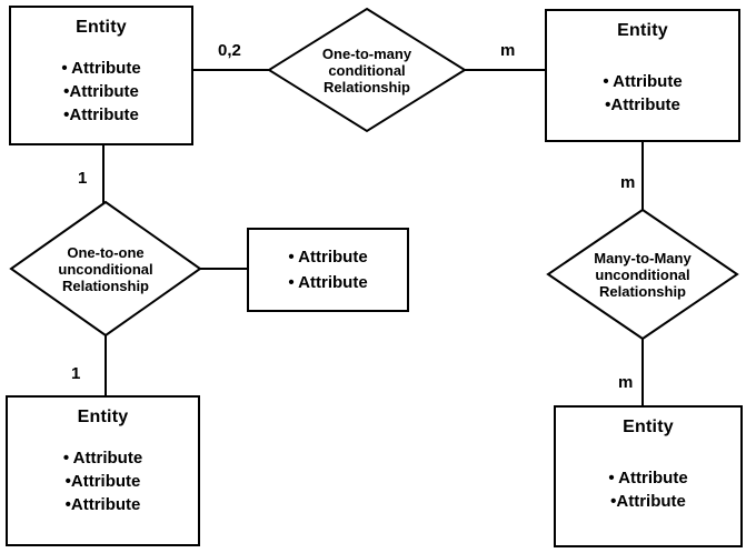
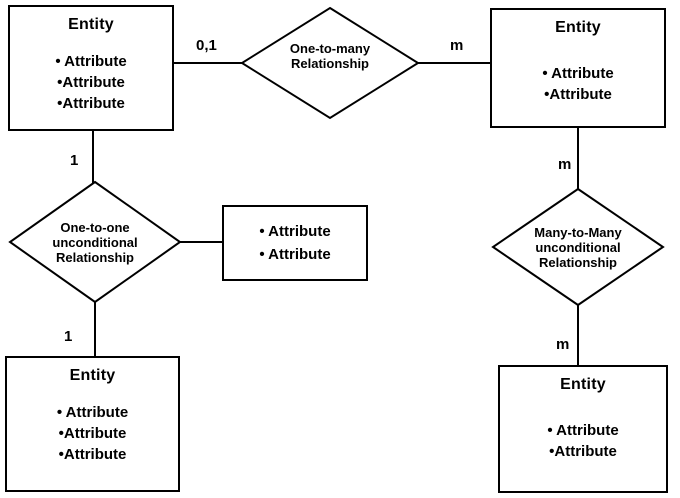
  Entity
  • Attribute
  •Attribute
  •Attribute
  Entity
  • Attribute
  •Attribute
  Entity
  • Attribute
  •Attribute
  •Attribute
  Entity
  • Attribute
  •Attribute
  • Attribute
  • Attribute
  One-to-many
- conditional
  Relationship
  One-to-one
  unconditional
  Relationship
  Many-to-Many
  unconditional
  Relationship
- 0,2
+ 0,1
  m
  1
  1
  m
  m
